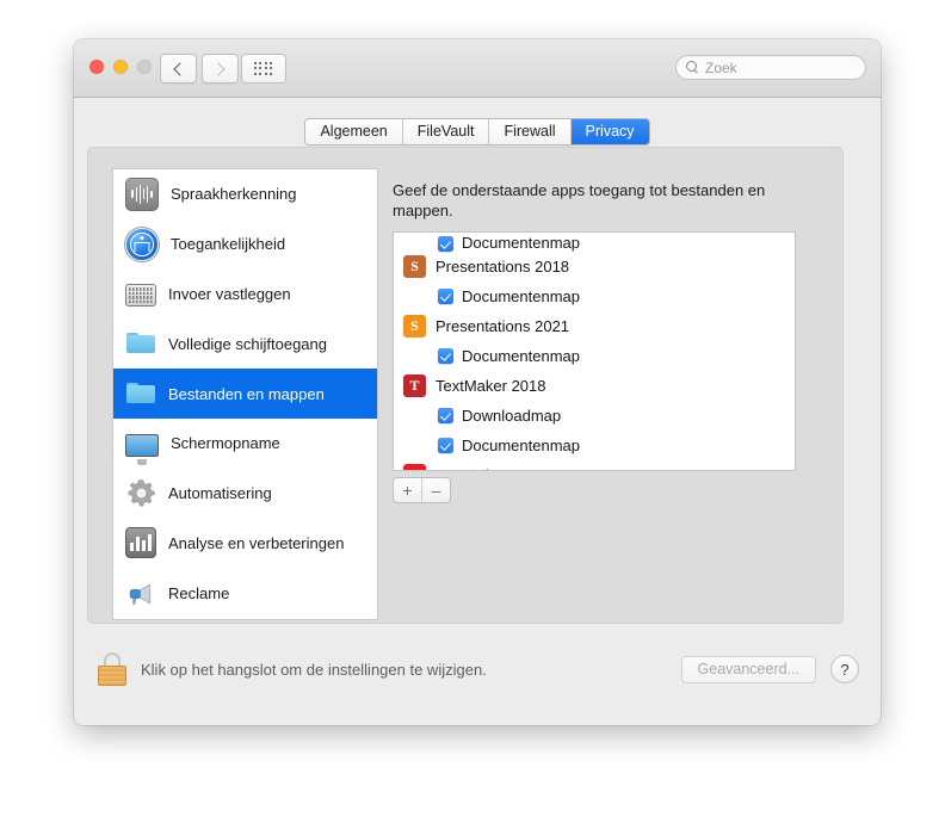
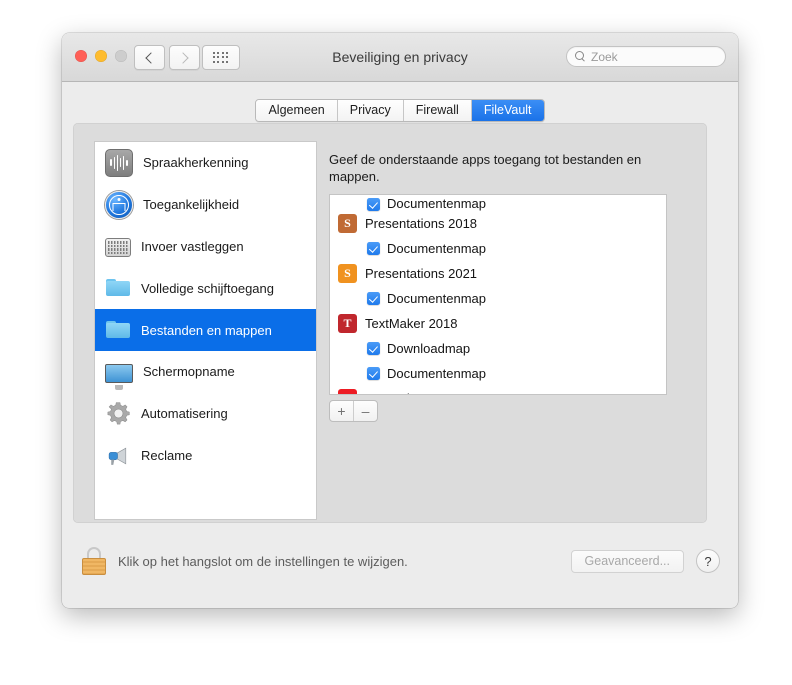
+ Beveiliging en privacy
  Zoek
  Algemeen
- FileVault
+ Privacy
  Firewall
- Privacy
+ FileVault
  Spraakherkenning
  Toegankelijkheid
  Invoer vastleggen
  Volledige schijftoegang
  Bestanden en mappen
  Schermopname
  Automatisering
- Analyse en verbeteringen
  Reclame
  Geef de onderstaande apps toegang tot bestanden en mappen.
  Documentenmap
  S
  Presentations 2018
  Documentenmap
  S
  Presentations 2021
  Documentenmap
  T
  TextMaker 2018
  Downloadmap
  Documentenmap
  +
  –
  Klik op het hangslot om de instellingen te wijzigen.
  Geavanceerd...
  ?
